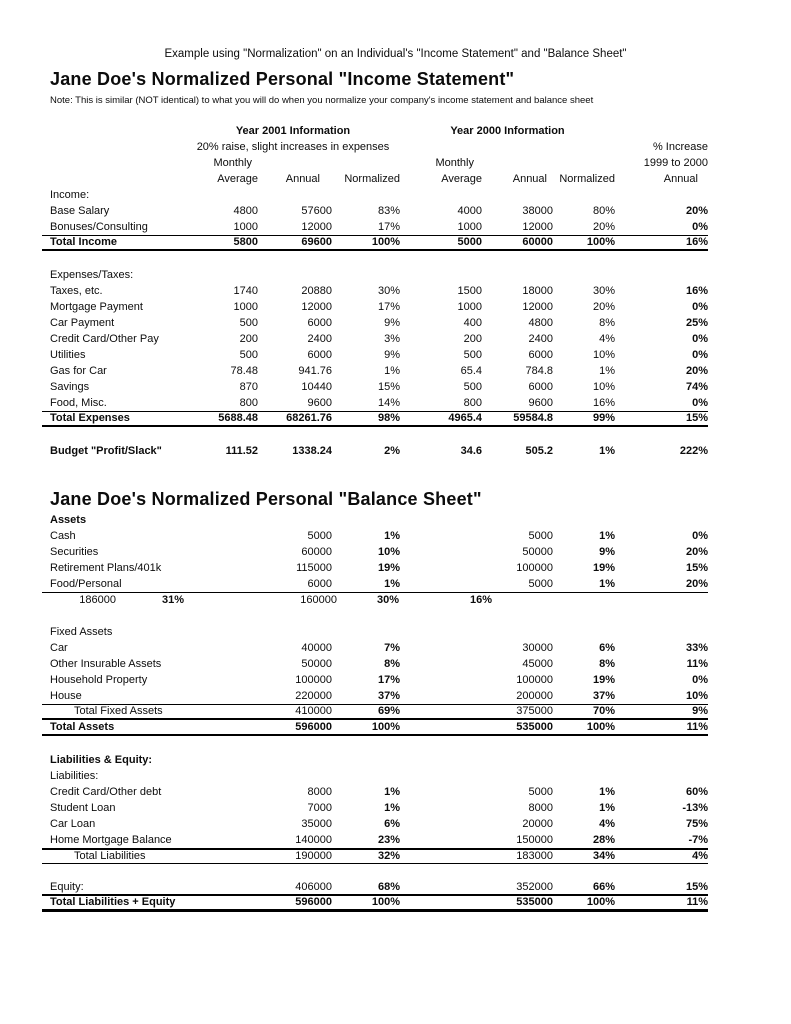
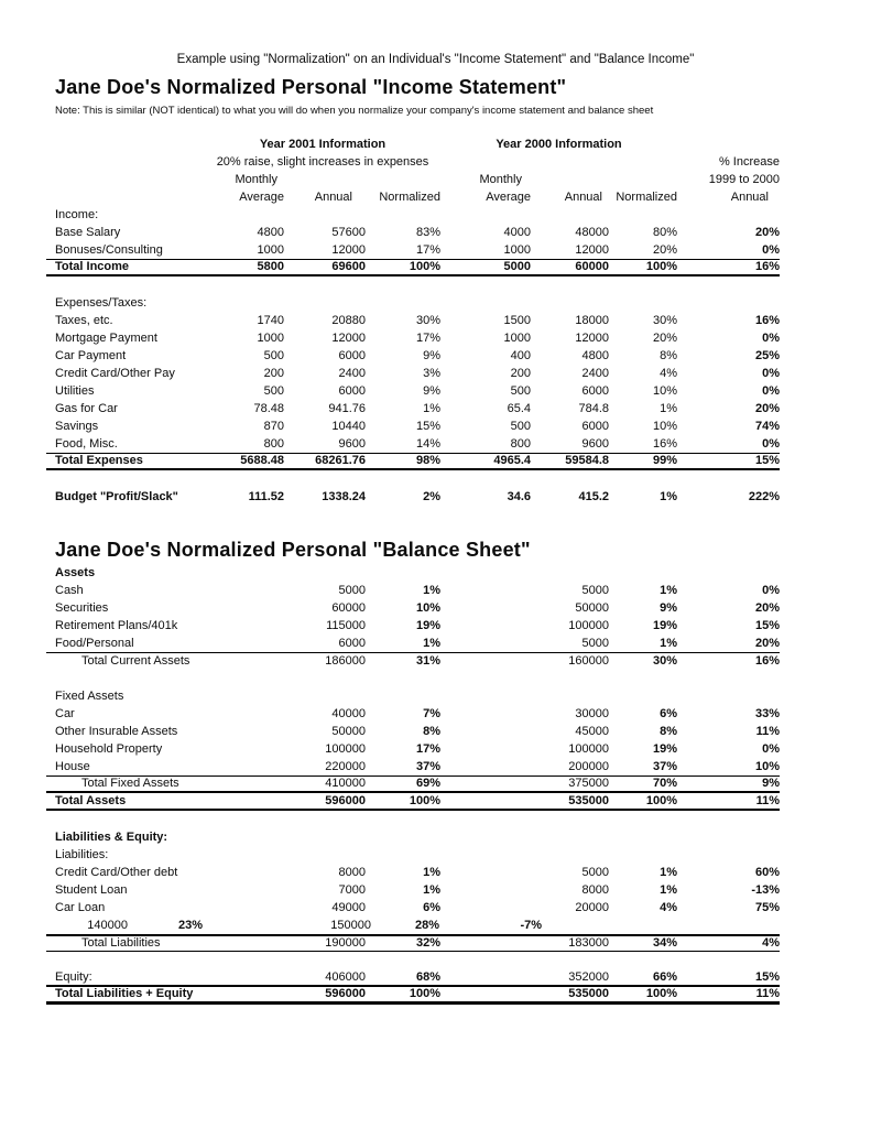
- Example using "Normalization" on an Individual's "Income Statement" and "Balance Sheet"
+ Example using "Normalization" on an Individual's "Income Statement" and "Balance Income"
  Jane Doe's Normalized Personal "Income Statement"
  Note: This is similar (NOT identical) to what you will do when you normalize your company's income statement and balance sheet
  Year 2001 Information
  Year 2000 Information
  20% raise, slight increases in expenses
  % Increase
  Monthly
  Monthly
  1999 to 2000
  Average
  Annual
  Normalized
  Average
  Annual
  Normalized
  Annual
  Income:
  Base Salary
  4800
  57600
  83%
  4000
- 38000
+ 48000
  80%
  20%
  Bonuses/Consulting
  1000
  12000
  17%
  1000
  12000
  20%
  0%
  Total Income
  5800
  69600
  100%
  5000
  60000
  100%
  16%
  Expenses/Taxes:
  Taxes, etc.
  1740
  20880
  30%
  1500
  18000
  30%
  16%
  Mortgage Payment
  1000
  12000
  17%
  1000
  12000
  20%
  0%
  Car Payment
  500
  6000
  9%
  400
  4800
  8%
  25%
  Credit Card/Other Pay
  200
  2400
  3%
  200
  2400
  4%
  0%
  Utilities
  500
  6000
  9%
  500
  6000
  10%
  0%
  Gas for Car
  78.48
  941.76
  1%
  65.4
  784.8
  1%
  20%
  Savings
  870
  10440
  15%
  500
  6000
  10%
  74%
  Food, Misc.
  800
  9600
  14%
  800
  9600
  16%
  0%
  Total Expenses
  5688.48
  68261.76
  98%
  4965.4
  59584.8
  99%
  15%
  Budget "Profit/Slack"
  111.52
  1338.24
  2%
  34.6
- 505.2
+ 415.2
  1%
  222%
  Jane Doe's Normalized Personal "Balance Sheet"
  Assets
  Cash
  5000
  1%
  5000
  1%
  0%
  Securities
  60000
  10%
  50000
  9%
  20%
  Retirement Plans/401k
  115000
  19%
  100000
  19%
  15%
  Food/Personal
  6000
  1%
  5000
  1%
  20%
+ Total Current Assets
  186000
  31%
  160000
  30%
  16%
  Fixed Assets
  Car
  40000
  7%
  30000
  6%
  33%
  Other Insurable Assets
  50000
  8%
  45000
  8%
  11%
  Household Property
  100000
  17%
  100000
  19%
  0%
  House
  220000
  37%
  200000
  37%
  10%
  Total Fixed Assets
  410000
  69%
  375000
  70%
  9%
  Total Assets
  596000
  100%
  535000
  100%
  11%
  Liabilities & Equity:
  Liabilities:
  Credit Card/Other debt
  8000
  1%
  5000
  1%
  60%
  Student Loan
  7000
  1%
  8000
  1%
  -13%
  Car Loan
- 35000
+ 49000
  6%
  20000
  4%
  75%
- Home Mortgage Balance
  140000
  23%
  150000
  28%
  -7%
  Total Liabilities
  190000
  32%
  183000
  34%
  4%
  Equity:
  406000
  68%
  352000
  66%
  15%
  Total Liabilities + Equity
  596000
  100%
  535000
  100%
  11%
